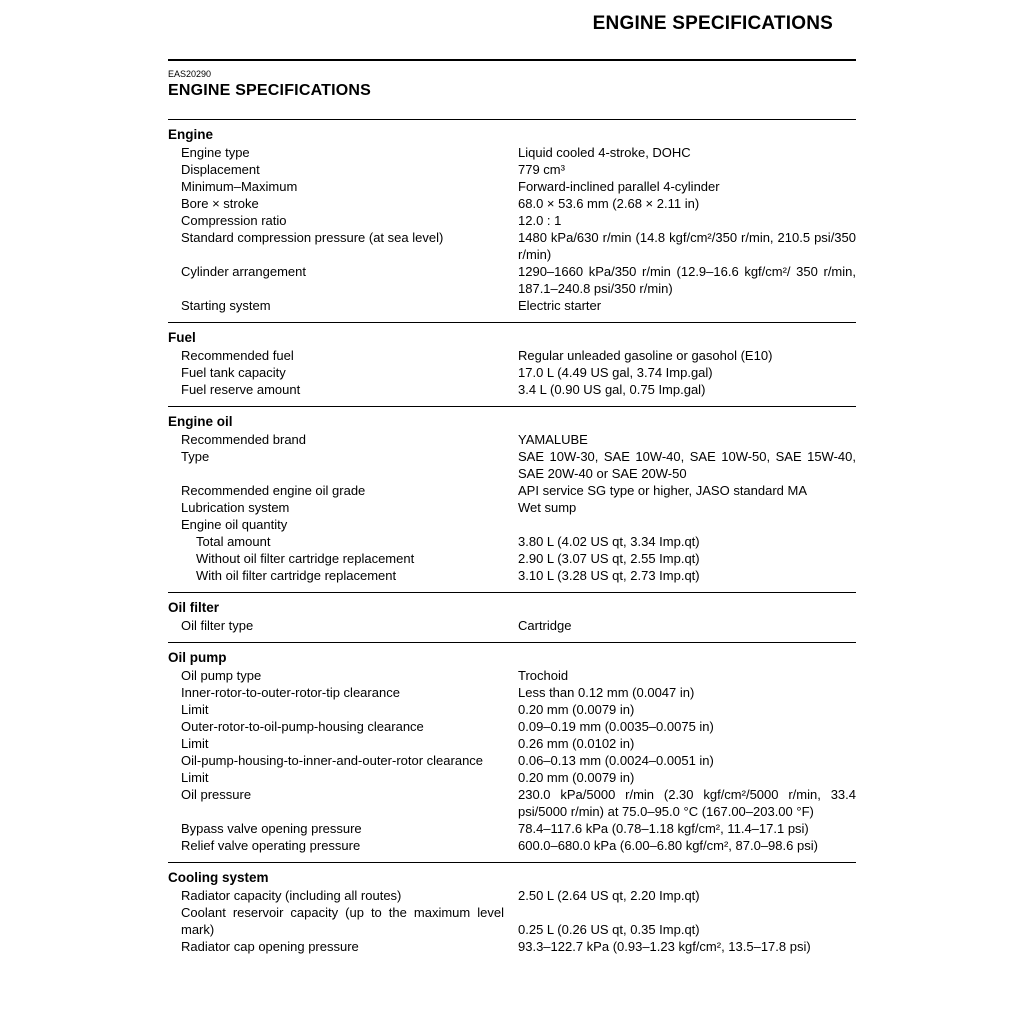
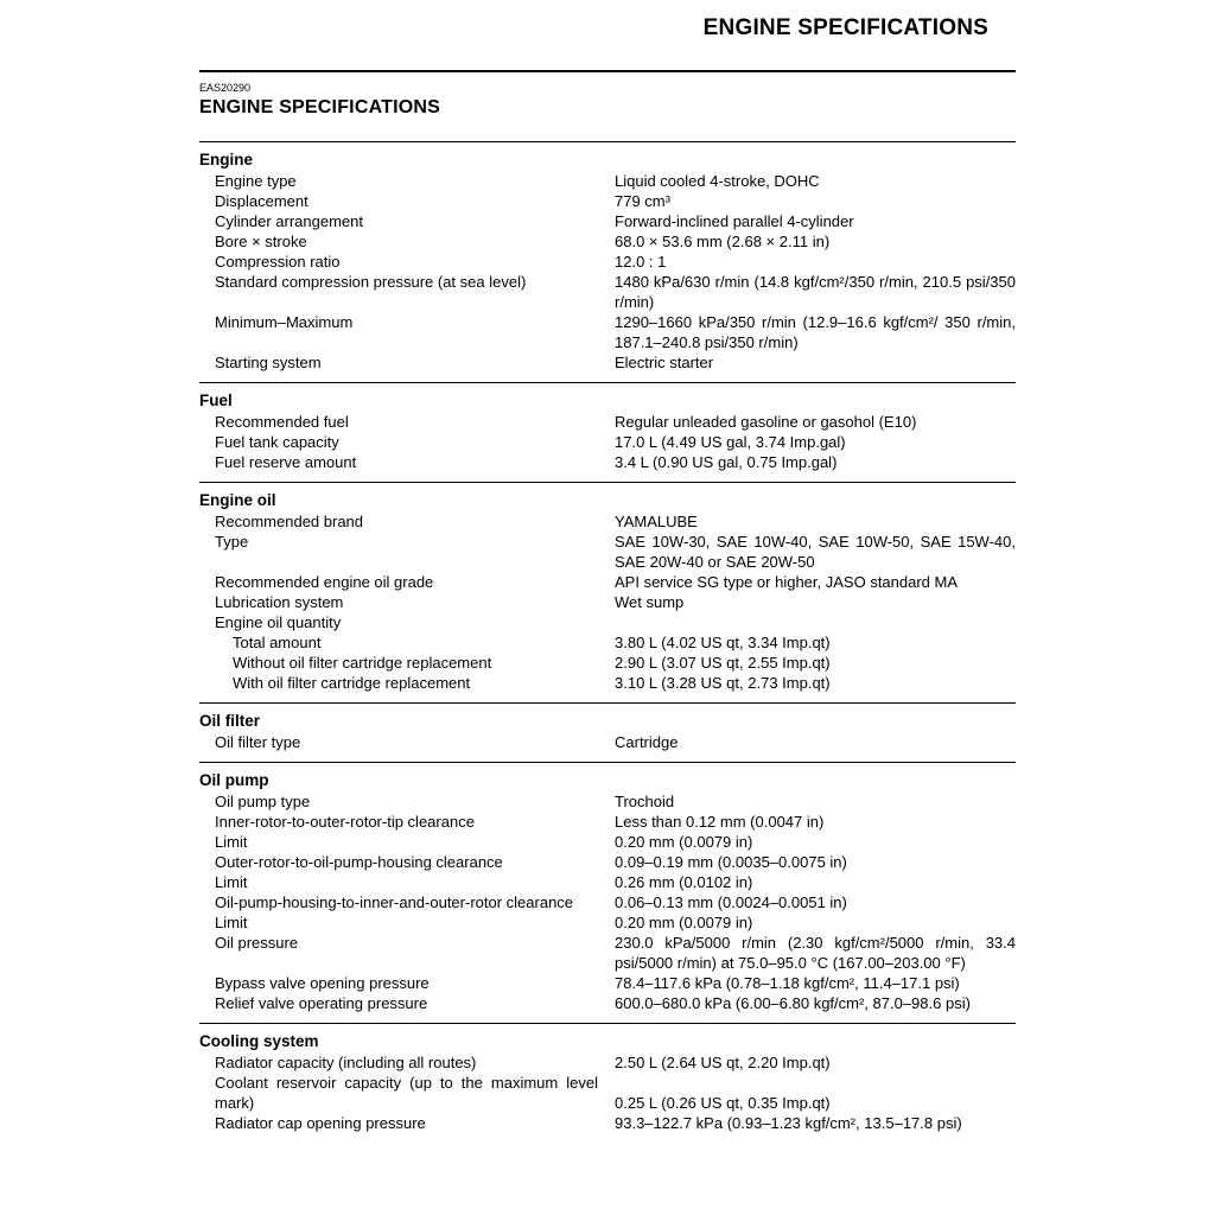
  ENGINE SPECIFICATIONS
  EAS20290
  ENGINE SPECIFICATIONS
  Engine
  Engine type
  Liquid cooled 4-stroke, DOHC
  Displacement
  779 cm³
- Minimum–Maximum
+ Cylinder arrangement
  Forward-inclined parallel 4-cylinder
  Bore × stroke
  68.0 × 53.6 mm (2.68 × 2.11 in)
  Compression ratio
  12.0 : 1
  Standard compression pressure (at sea level)
  1480 kPa/630 r/min (14.8 kgf/cm²/350 r/min, 210.5 psi/350 r/min)
- Cylinder arrangement
+ Minimum–Maximum
  1290–1660 kPa/350 r/min (12.9–16.6 kgf/cm²/ 350 r/min, 187.1–240.8 psi/350 r/min)
  Starting system
  Electric starter
  Fuel
  Recommended fuel
  Regular unleaded gasoline or gasohol (E10)
  Fuel tank capacity
  17.0 L (4.49 US gal, 3.74 Imp.gal)
  Fuel reserve amount
  3.4 L (0.90 US gal, 0.75 Imp.gal)
  Engine oil
  Recommended brand
  YAMALUBE
  Type
  SAE 10W-30, SAE 10W-40, SAE 10W-50, SAE 15W-40, SAE 20W-40 or SAE 20W-50
  Recommended engine oil grade
  API service SG type or higher, JASO standard MA
  Lubrication system
  Wet sump
  Engine oil quantity
  Total amount
  3.80 L (4.02 US qt, 3.34 Imp.qt)
  Without oil filter cartridge replacement
  2.90 L (3.07 US qt, 2.55 Imp.qt)
  With oil filter cartridge replacement
  3.10 L (3.28 US qt, 2.73 Imp.qt)
  Oil filter
  Oil filter type
  Cartridge
  Oil pump
  Oil pump type
  Trochoid
  Inner-rotor-to-outer-rotor-tip clearance
  Less than 0.12 mm (0.0047 in)
  Limit
  0.20 mm (0.0079 in)
  Outer-rotor-to-oil-pump-housing clearance
  0.09–0.19 mm (0.0035–0.0075 in)
  Limit
  0.26 mm (0.0102 in)
  Oil-pump-housing-to-inner-and-outer-rotor clearance
  0.06–0.13 mm (0.0024–0.0051 in)
  Limit
  0.20 mm (0.0079 in)
  Oil pressure
  230.0 kPa/5000 r/min (2.30 kgf/cm²/5000 r/min, 33.4 psi/5000 r/min) at 75.0–95.0 °C (167.00–203.00 °F)
  Bypass valve opening pressure
  78.4–117.6 kPa (0.78–1.18 kgf/cm², 11.4–17.1 psi)
  Relief valve operating pressure
  600.0–680.0 kPa (6.00–6.80 kgf/cm², 87.0–98.6 psi)
  Cooling system
  Radiator capacity (including all routes)
  2.50 L (2.64 US qt, 2.20 Imp.qt)
  Coolant reservoir capacity (up to the maximum level mark)
  0.25 L (0.26 US qt, 0.35 Imp.qt)
  Radiator cap opening pressure
  93.3–122.7 kPa (0.93–1.23 kgf/cm², 13.5–17.8 psi)
